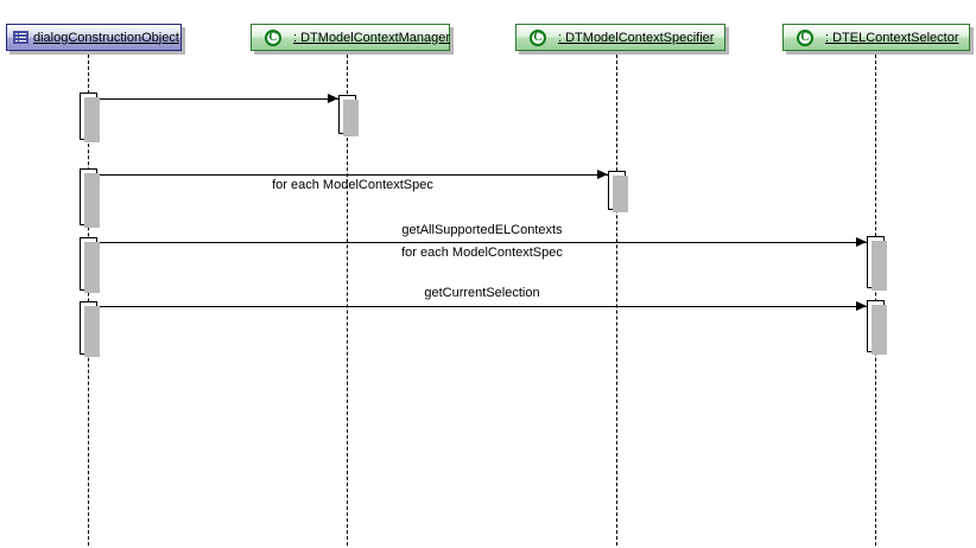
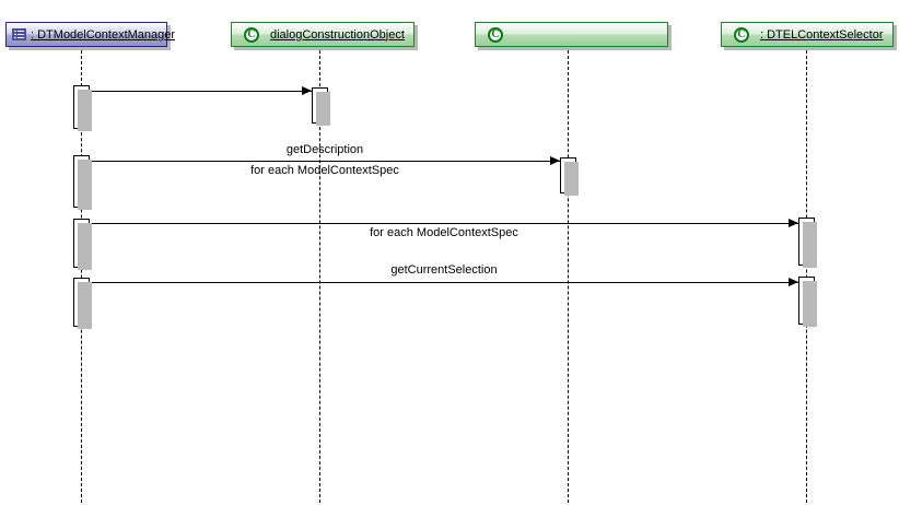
- dialogConstructionObject
+ : DTModelContextManager
  C
- : DTModelContextManager
+ dialogConstructionObject
  C
- : DTModelContextSpecifier
  C
  : DTELContextSelector
+ getDescription
  for each ModelContextSpec
- getAllSupportedELContexts
  for each ModelContextSpec
  getCurrentSelection
